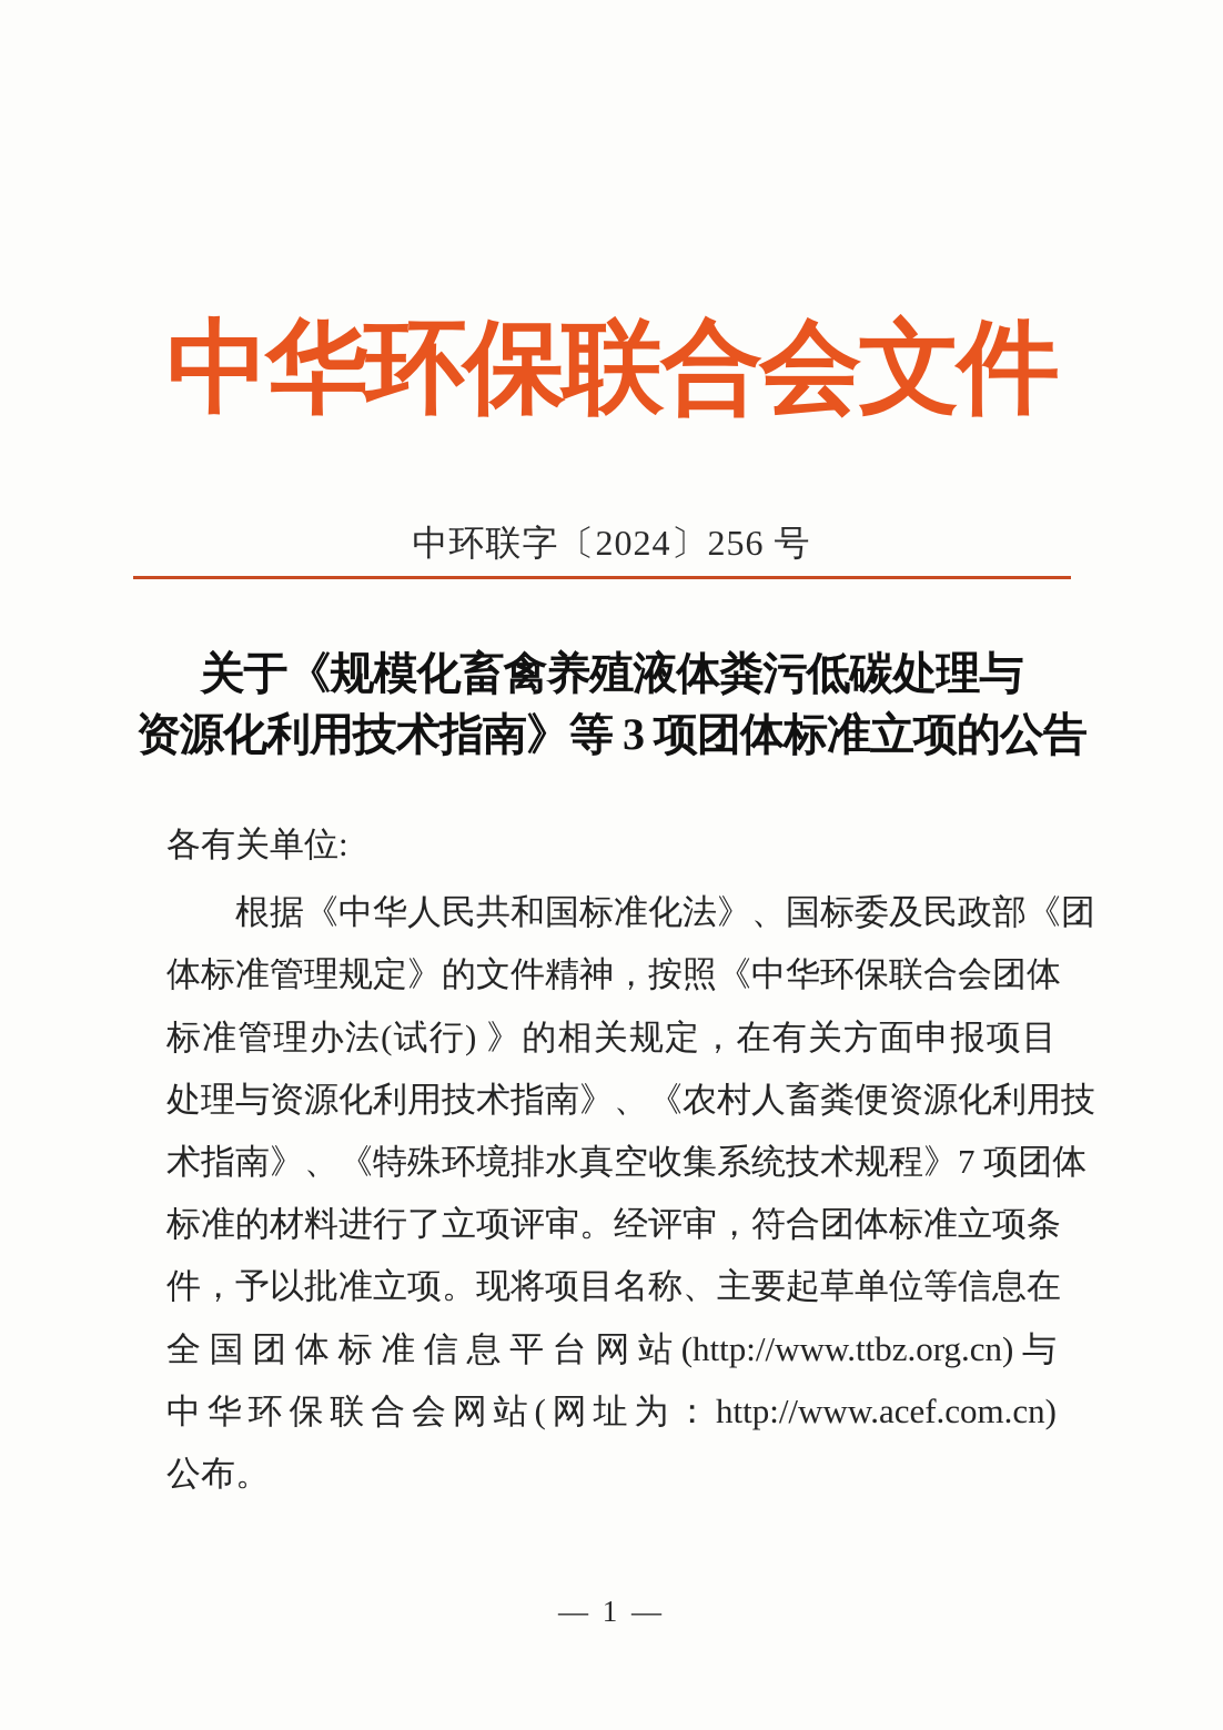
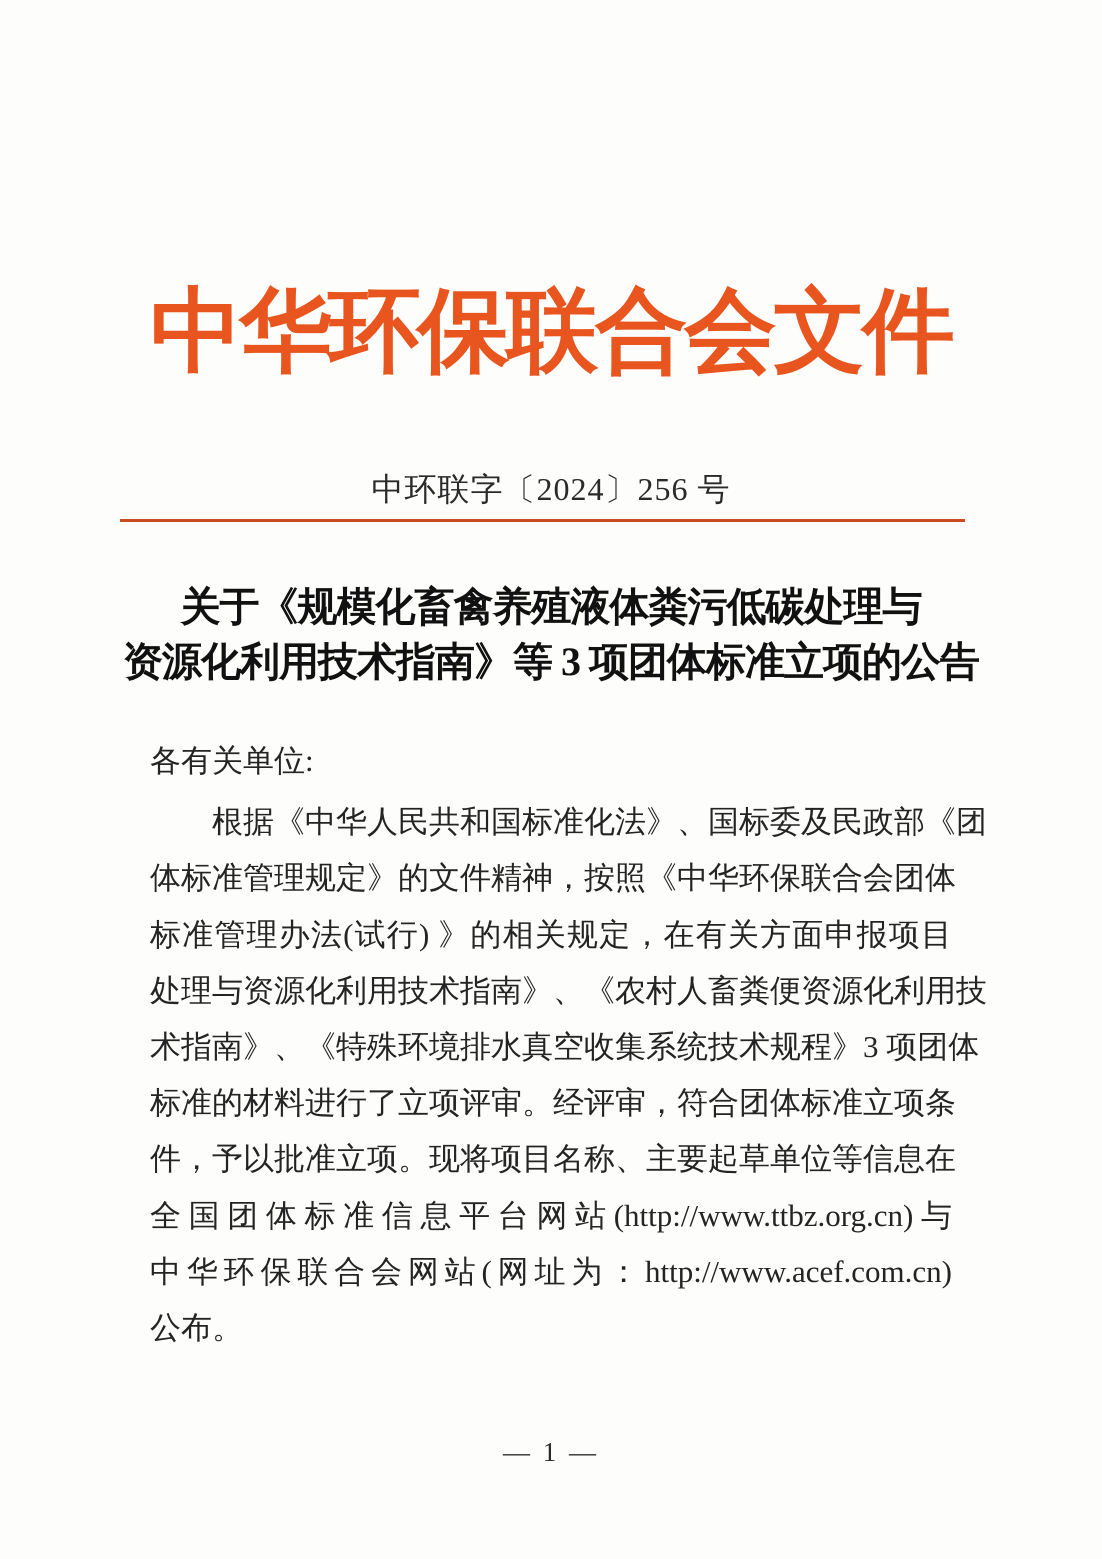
  中华环保联合会文件
  中环联字〔2024〕256 号
  关于《规模化畜禽养殖液体粪污低碳处理与
  资源化利用技术指南》等 3 项团体标准立项的公告
  各有关单位:
  根据《中华人民共和国标准化法》、国标委及民政部《团
  体标准管理规定》的文件精神，按照《中华环保联合会团体
  标准管理办法(试行) 》的相关规定，在有关方面申报项目
  处理与资源化利用技术指南》、《农村人畜粪便资源化利用技
- 术指南》、《特殊环境排水真空收集系统技术规程》7 项团体
+ 术指南》、《特殊环境排水真空收集系统技术规程》3 项团体
  标准的材料进行了立项评审。经评审，符合团体标准立项条
  件，予以批准立项。现将项目名称、主要起草单位等信息在
  全国团体标准信息平台网站(http://www.ttbz.org.cn)与
  中华环保联合会网站(网址为：http://www.acef.com.cn)
  公布。
  — 1 —
